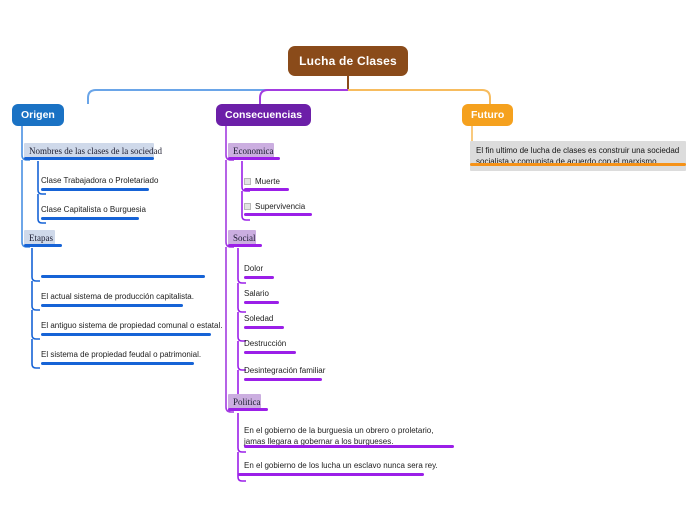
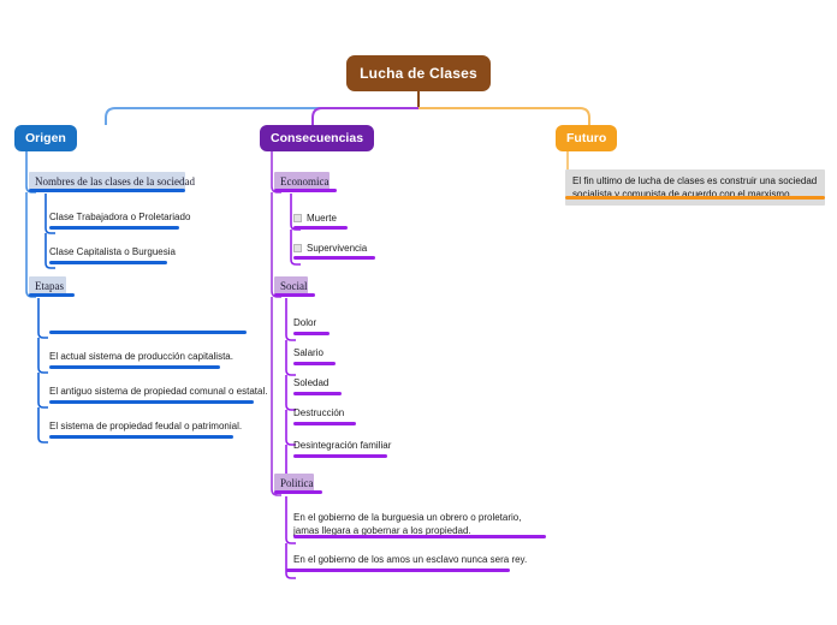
  Lucha de Clases
  Origen
  Nombres de las clases de la sociedad
  Clase Trabajadora o Proletariado
  Clase Capitalista o Burguesia
  Etapas
  El actual sistema de producción capitalista.
  El antiguo sistema de propiedad comunal o estatal.
  El sistema de propiedad feudal o patrimonial.
  Consecuencias
  Economica
  Muerte
  Supervivencia
  Social
  Dolor
  Salario
  Soledad
  Destrucción
  Desintegración familiar
  Politica
- En el gobierno de la burguesia un obrero o proletario, jamas llegara a gobernar a los burgueses.
+ En el gobierno de la burguesia un obrero o proletario, jamas llegara a gobernar a los propiedad.
- En el gobierno de los lucha un esclavo nunca sera rey.
+ En el gobierno de los amos un esclavo nunca sera rey.
  Futuro
  El fin ultimo de lucha de clases es construir una sociedad socialista y comunista de acuerdo con el marxismo.
